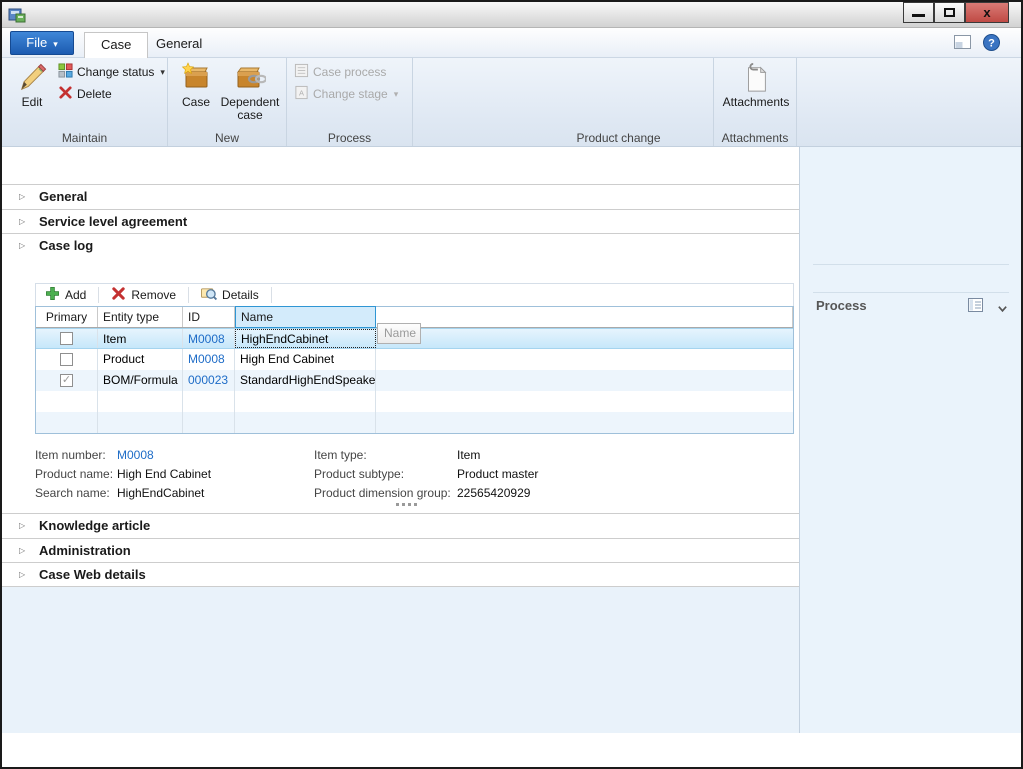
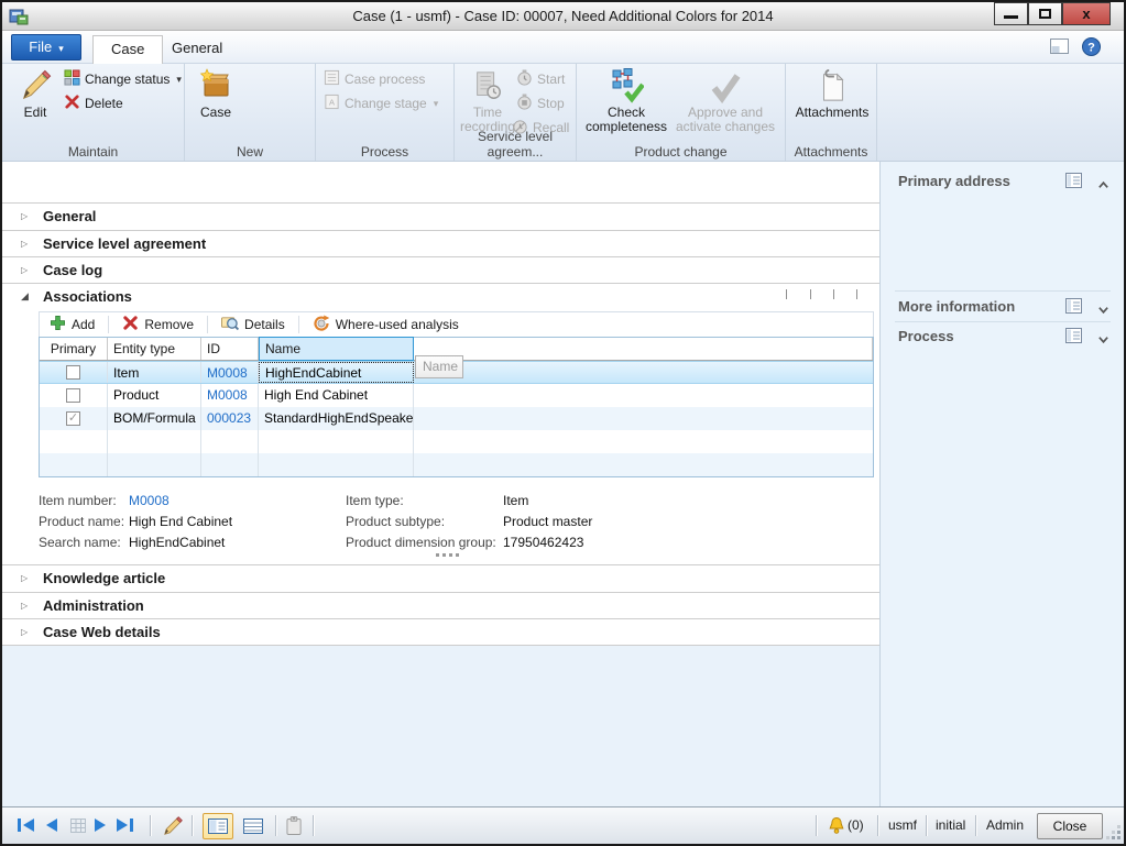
+ Case (1 - usmf) - Case ID: 00007, Need Additional Colors for 2014
  x
  File ▾
  Case
  General
  ?
  Edit
  Change status
  ▾
  Delete
  Maintain
  Case
- Dependent case
  New
  Case process
  A
  Change stage
  ▾
  Process
+ Time recording
+ Start
+ Stop
+ Recall
+ Service level agreem...
+ Check completeness
+ Approve and activate changes
  Product change
  Attachments
  Attachments
+ Primary address
+ More information
  Process
  ▷
  General
  ▷
  Service level agreement
  ▷
  Case log
+ ◢
+ Associations
  Add
  Remove
  Details
+ Where-used analysis
  Primary
  Entity type
  ID
  Name
  Item
  M0008
  HighEndCabinet
  Product
  M0008
  High End Cabinet
  ✓
  BOM/Formula
  000023
  StandardHighEndSpeake
  Name
  Item number:
  M0008
  Product name:
  High End Cabinet
  Search name:
  HighEndCabinet
  Item type:
  Item
  Product subtype:
  Product master
  Product dimension group:
- 22565420929
+ 17950462423
  ▷
  Knowledge article
  ▷
  Administration
  ▷
  Case Web details
+ (0)
+ usmf
+ initial
+ Admin
+ Close
